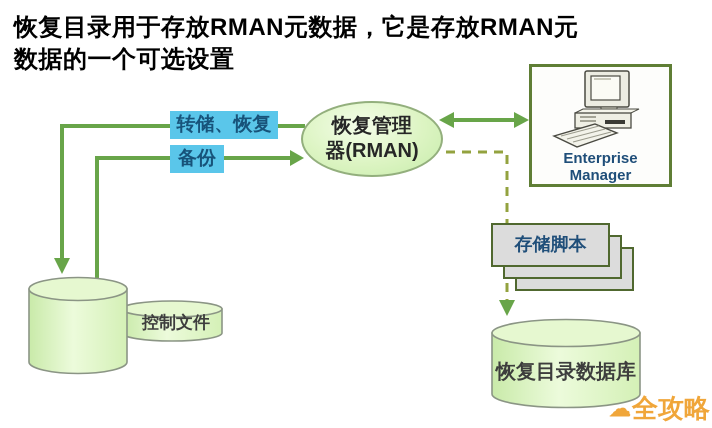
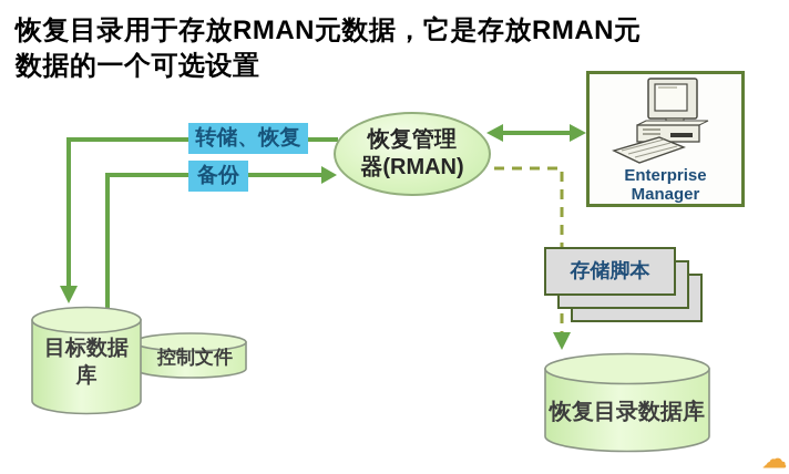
  恢复目录用于存放RMAN元数据，它是存放RMAN元
  数据的一个可选设置
  转储、恢复
  备份
  恢复管理
  器(RMAN)
  Enterprise
  Manager
  存储脚本
  控制文件
+ 目标数据
+ 库
  恢复目录数据库
  ☁
- 全攻略
